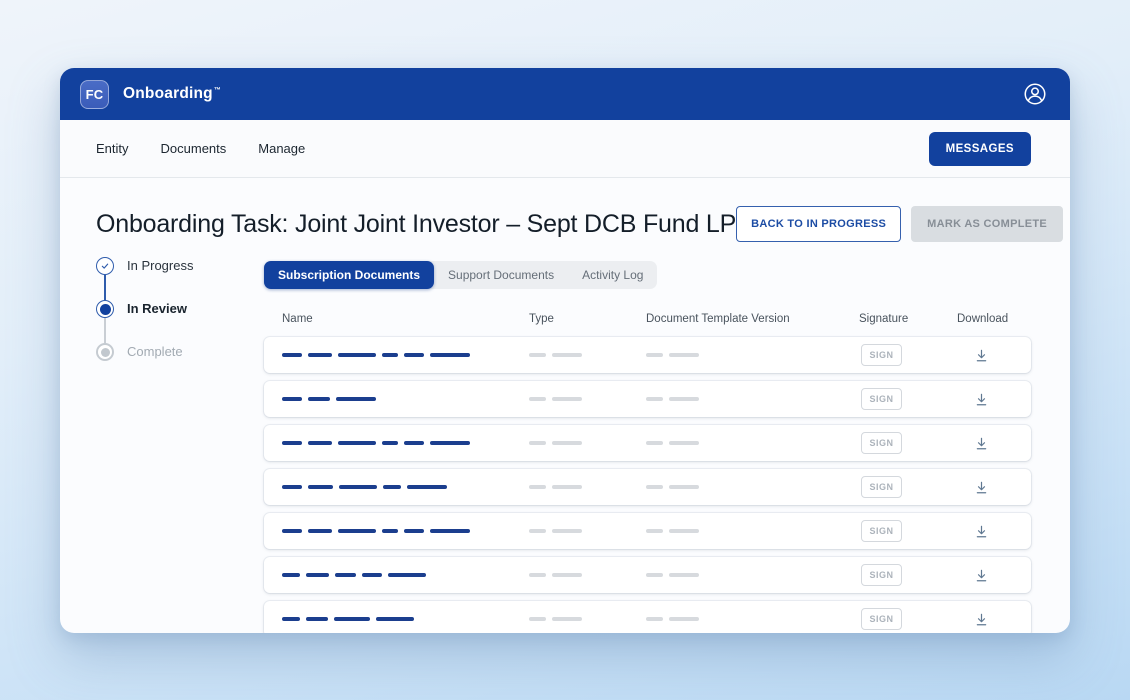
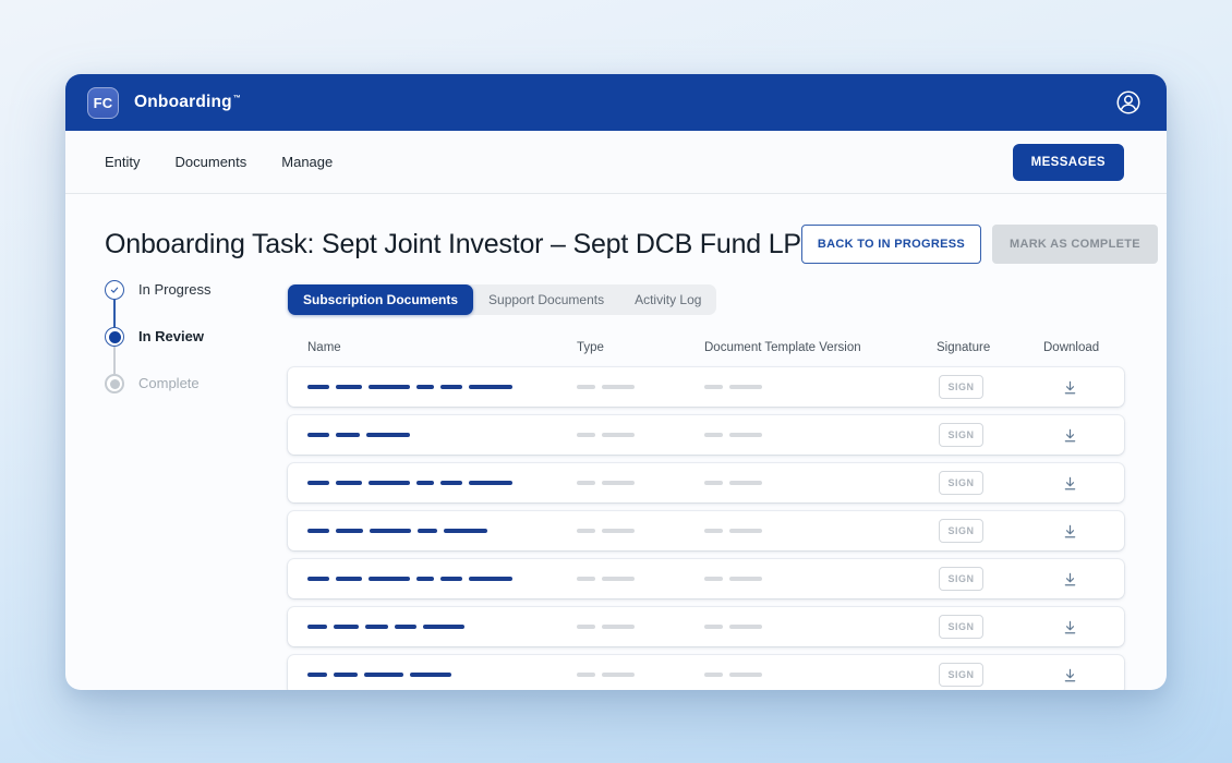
  FC
  Onboarding
  Entity
  Documents
  Manage
  MESSAGES
- Onboarding Task: Joint Joint Investor – Sept DCB Fund LP
+ Onboarding Task: Sept Joint Investor – Sept DCB Fund LP
  BACK TO IN PROGRESS
  MARK AS COMPLETE
  In Progress
  In Review
  Complete
  Subscription Documents
  Support Documents
  Activity Log
  Name
  Type
  Document Template Version
  Signature
  Download
  SIGN
  SIGN
  SIGN
  SIGN
  SIGN
  SIGN
  SIGN
